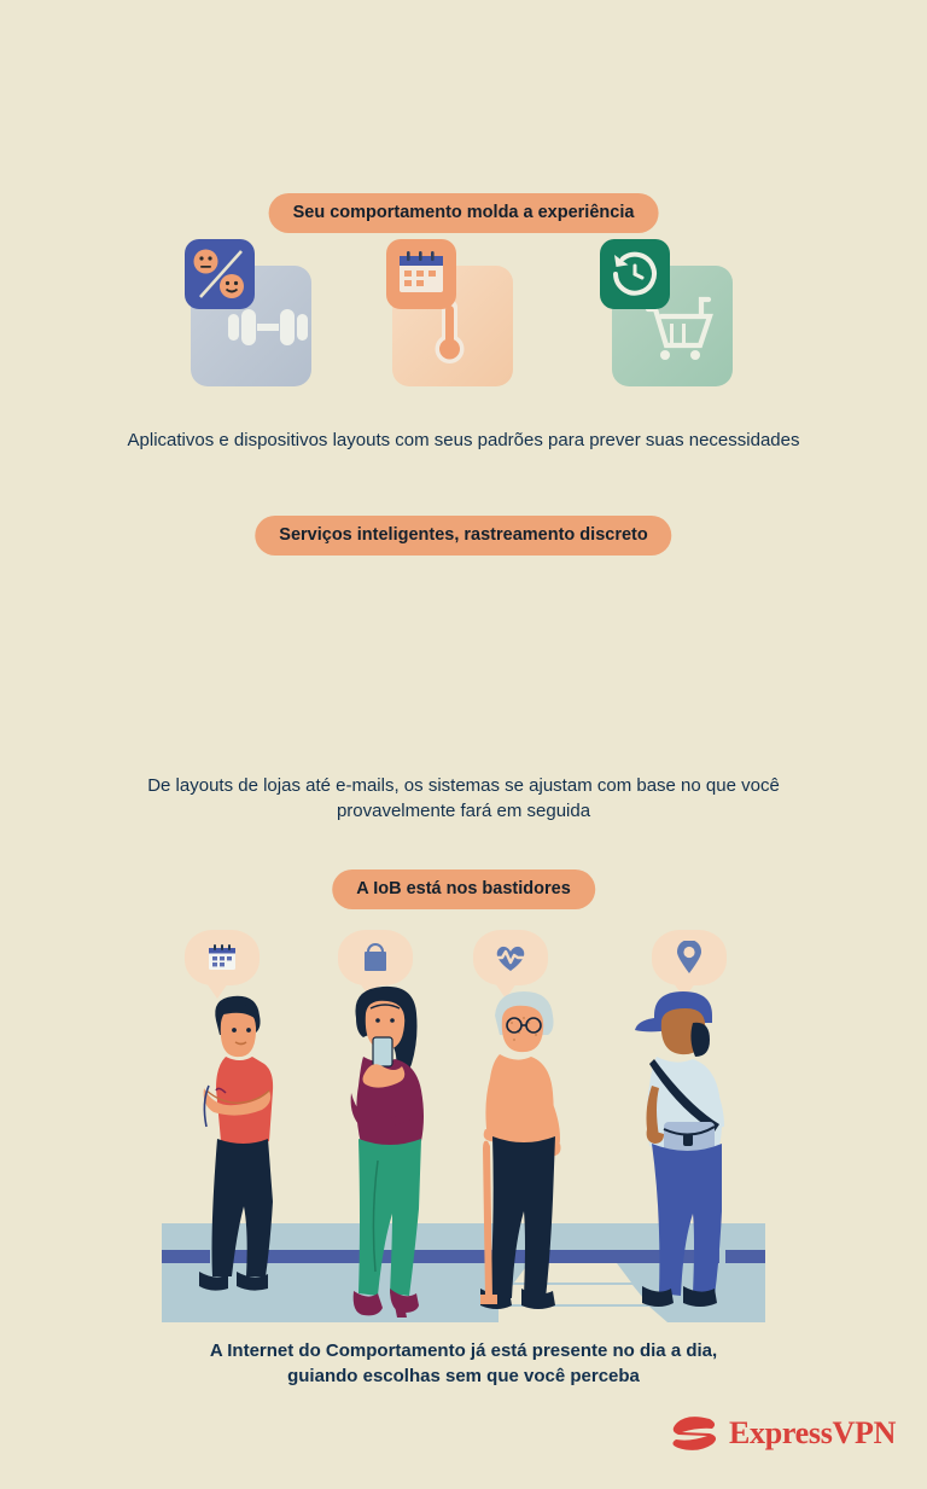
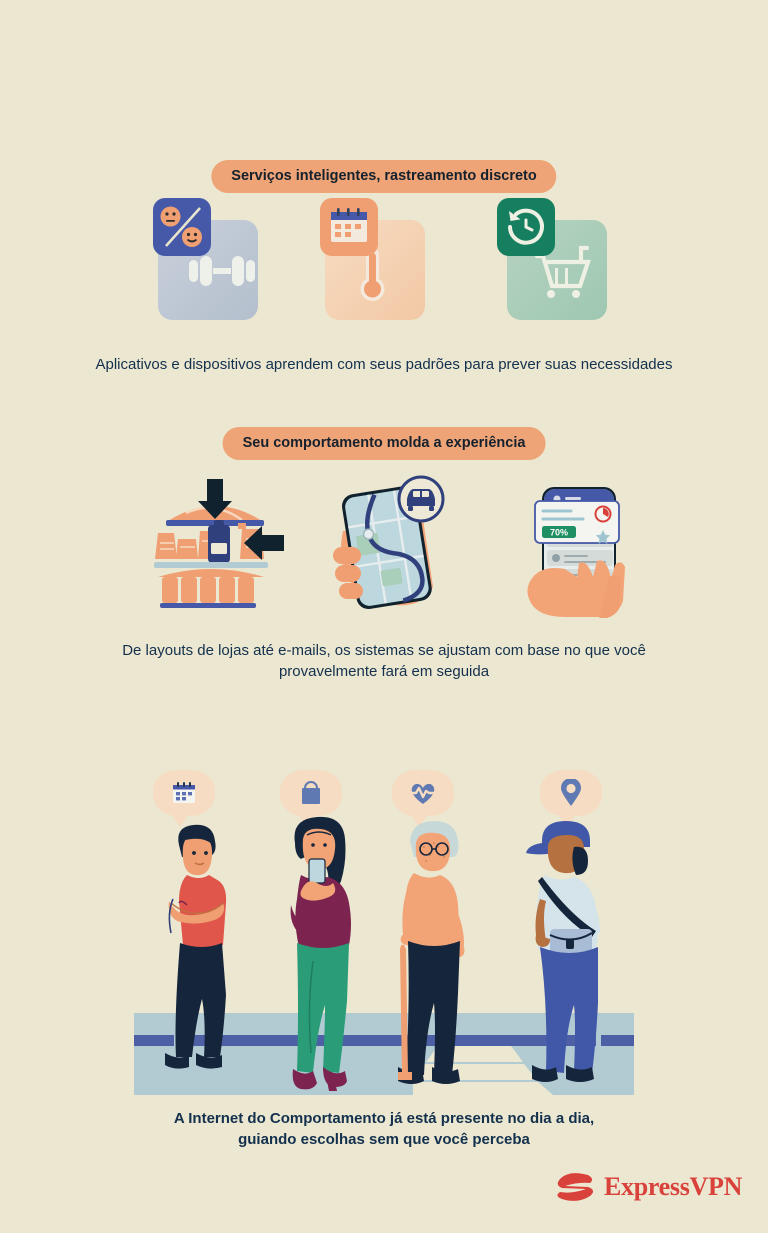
- Seu comportamento molda a experiência
+ Serviços inteligentes, rastreamento discreto
- Aplicativos e dispositivos layouts com seus padrões para prever suas necessidades
+ Aplicativos e dispositivos aprendem com seus padrões para prever suas necessidades
- Serviços inteligentes, rastreamento discreto
+ Seu comportamento molda a experiência
+ 70%
  De layouts de lojas até e-mails, os sistemas se ajustam com base no que você
  provavelmente fará em seguida
- A IoB está nos bastidores
  A Internet do Comportamento já está presente no dia a dia,
  guiando escolhas sem que você perceba
  ExpressVPN
